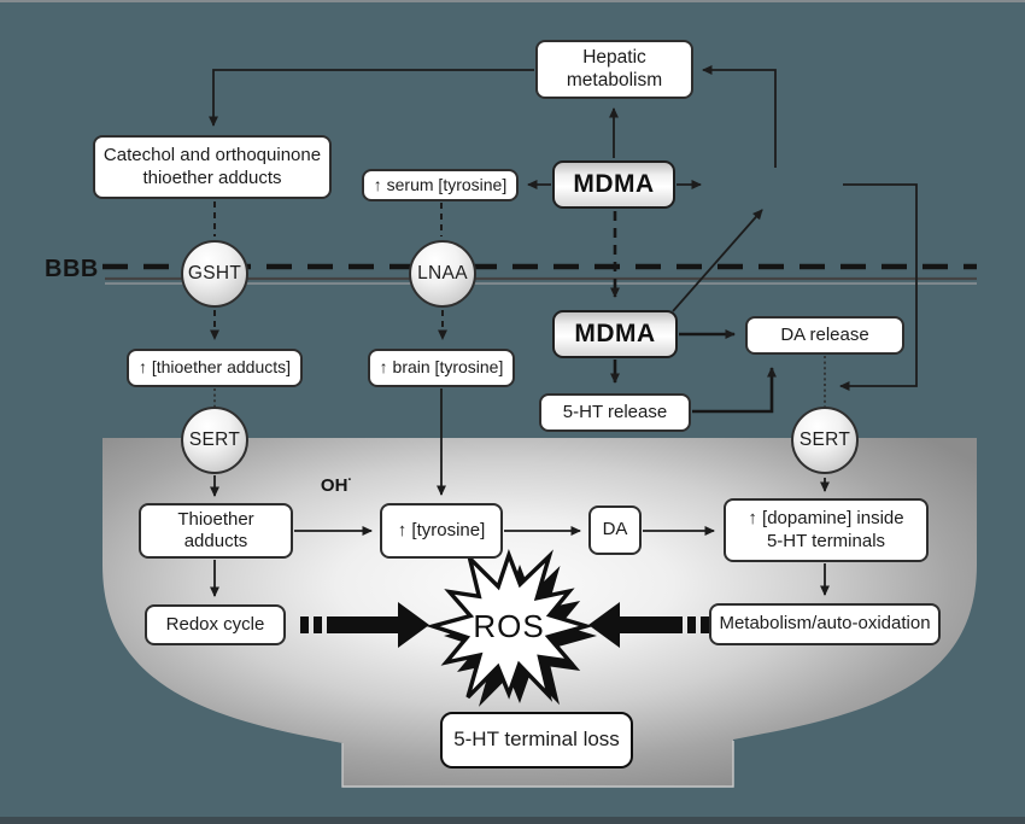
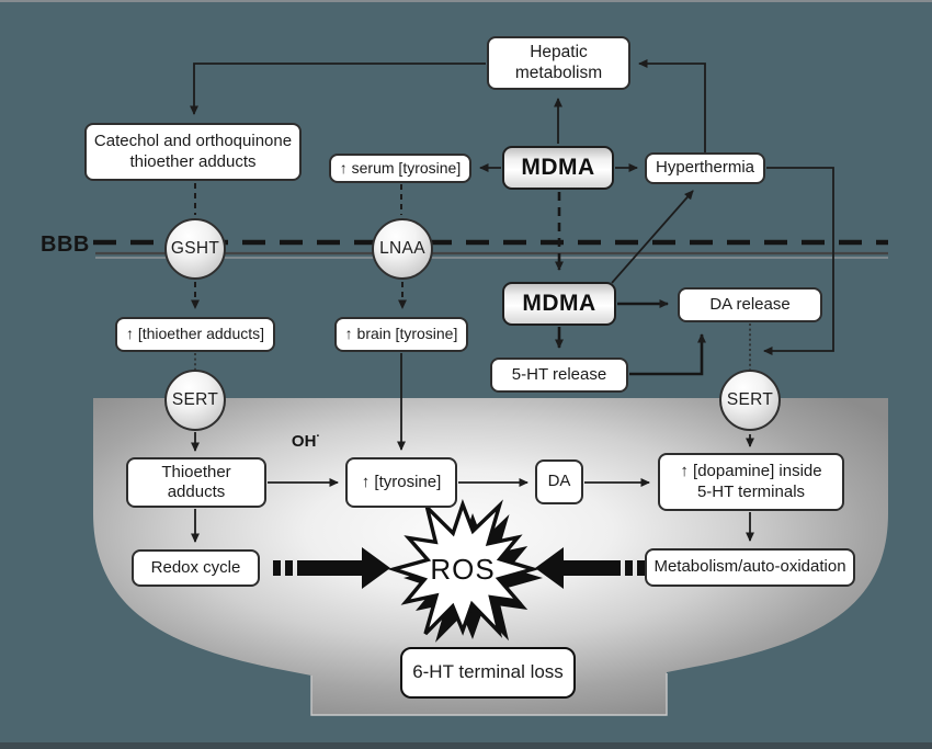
  Hepatic
  metabolism
  Catechol and orthoquinone
  thioether adducts
  ↑ serum [tyrosine]
  MDMA
+ Hyperthermia
  ↑ [thioether adducts]
  ↑ brain [tyrosine]
  MDMA
  DA release
  5-HT release
  Thioether adducts
  ↑ [tyrosine]
  DA
  ↑ [dopamine] inside
  5-HT terminals
  Redox cycle
  Metabolism/auto-oxidation
- 5-HT terminal loss
+ 6-HT terminal loss
  GSHT
  LNAA
  SERT
  SERT
  BBB
  OH·
  ROS
